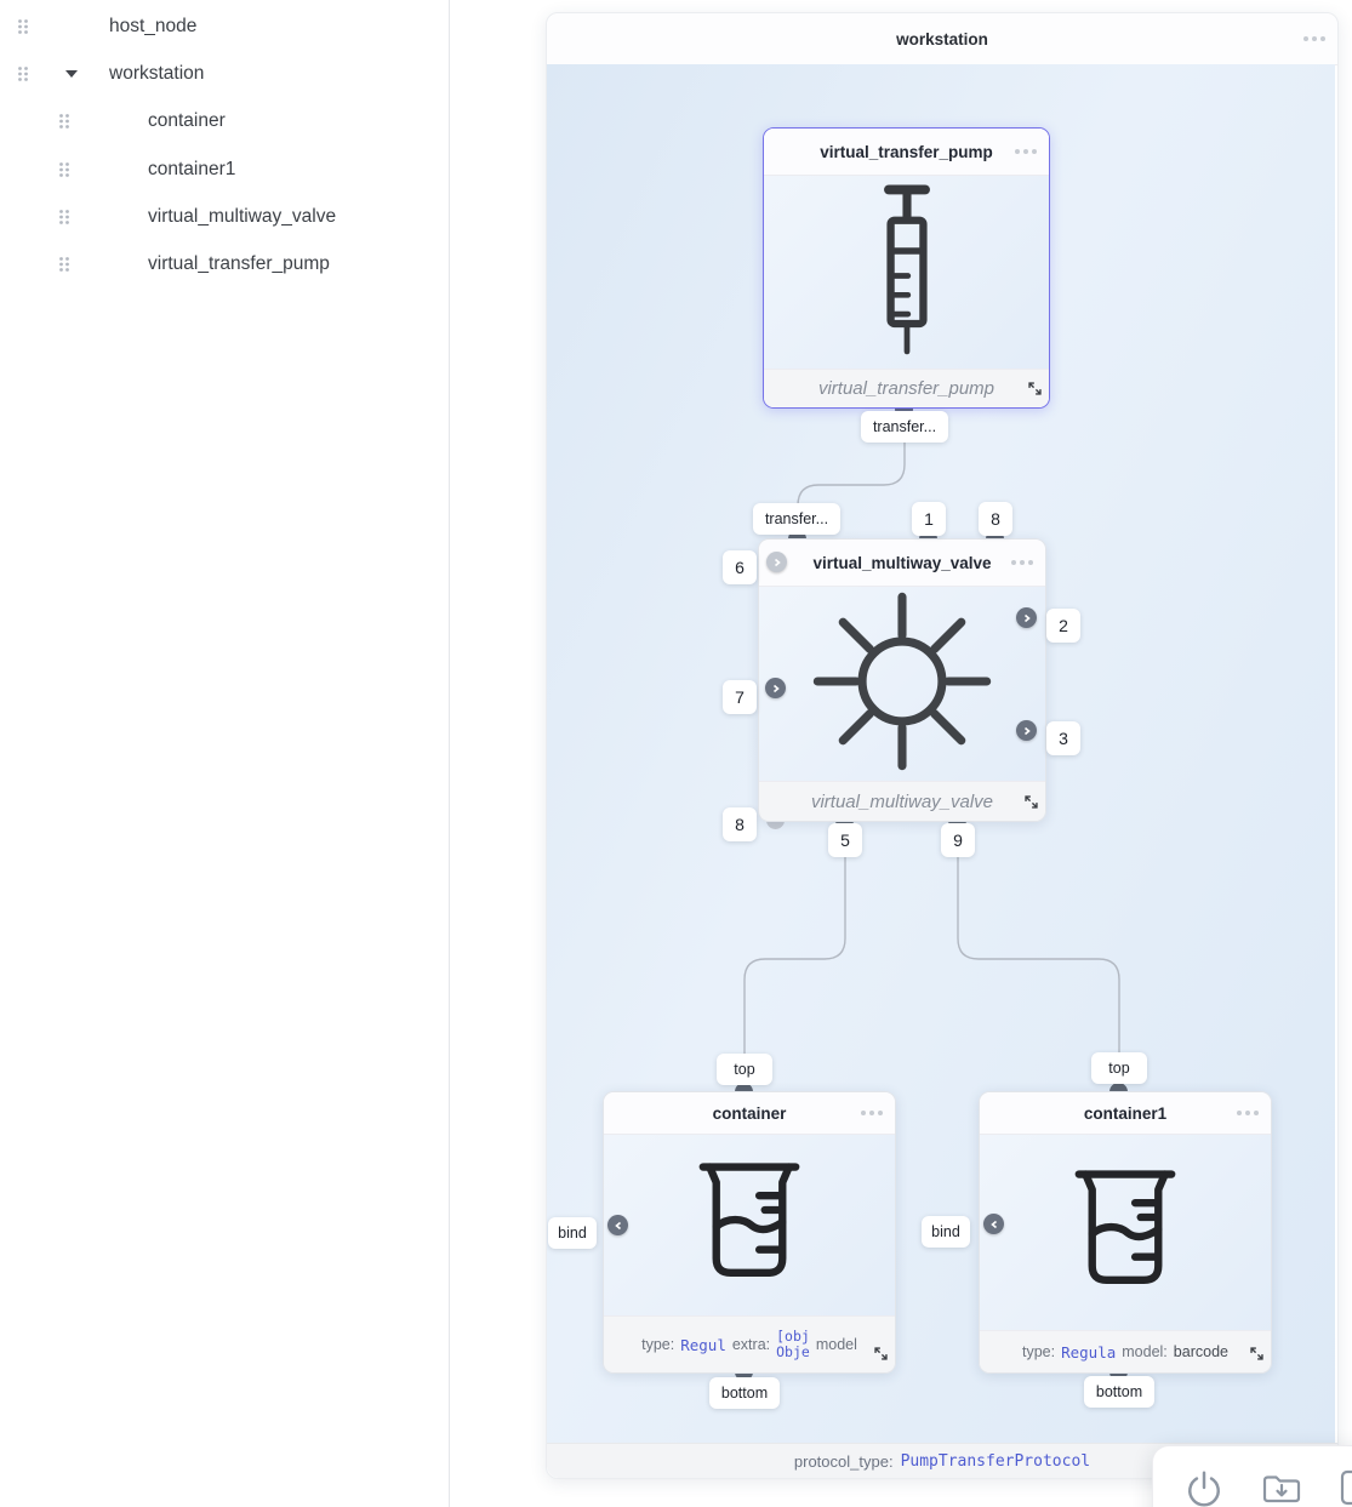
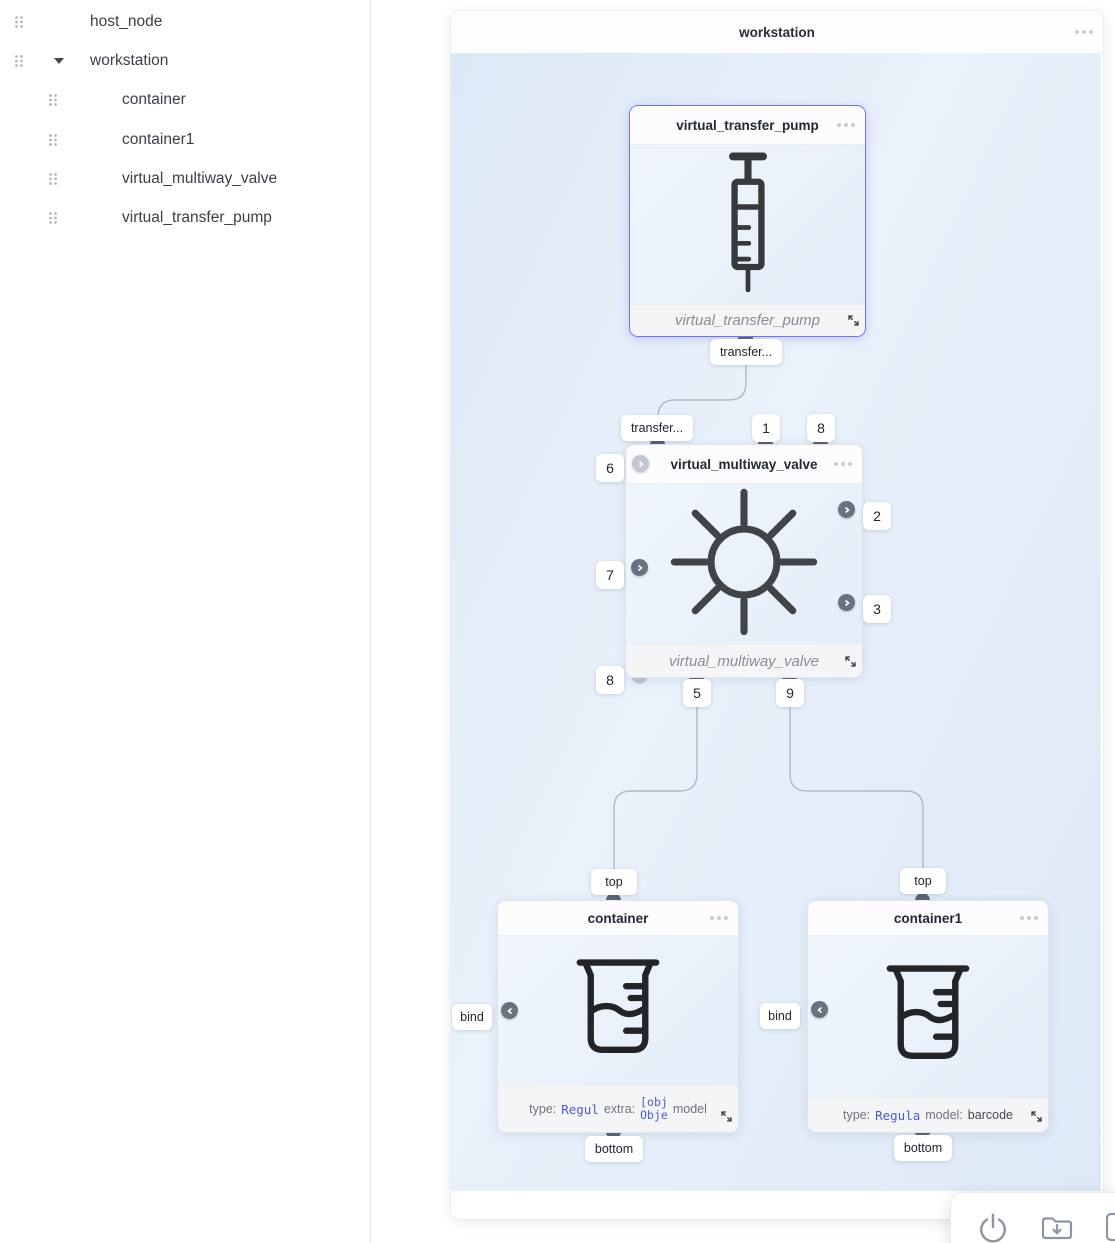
  host_node
  workstation
  container
  container1
  virtual_multiway_valve
  virtual_transfer_pump
  workstation
  virtual_transfer_pump
  virtual_transfer_pump
  transfer...
  virtual_multiway_valve
  virtual_multiway_valve
  transfer...
  1
  8
  6
  7
  8
  2
  3
  5
  9
  container
  type:
  Regul
  extra:
  [obj
  Obje
  model
  top
  bind
  bottom
  container1
  type:
  Regula
  model:
  barcode
  top
  bind
  bottom
- protocol_type:
- PumpTransferProtocol
